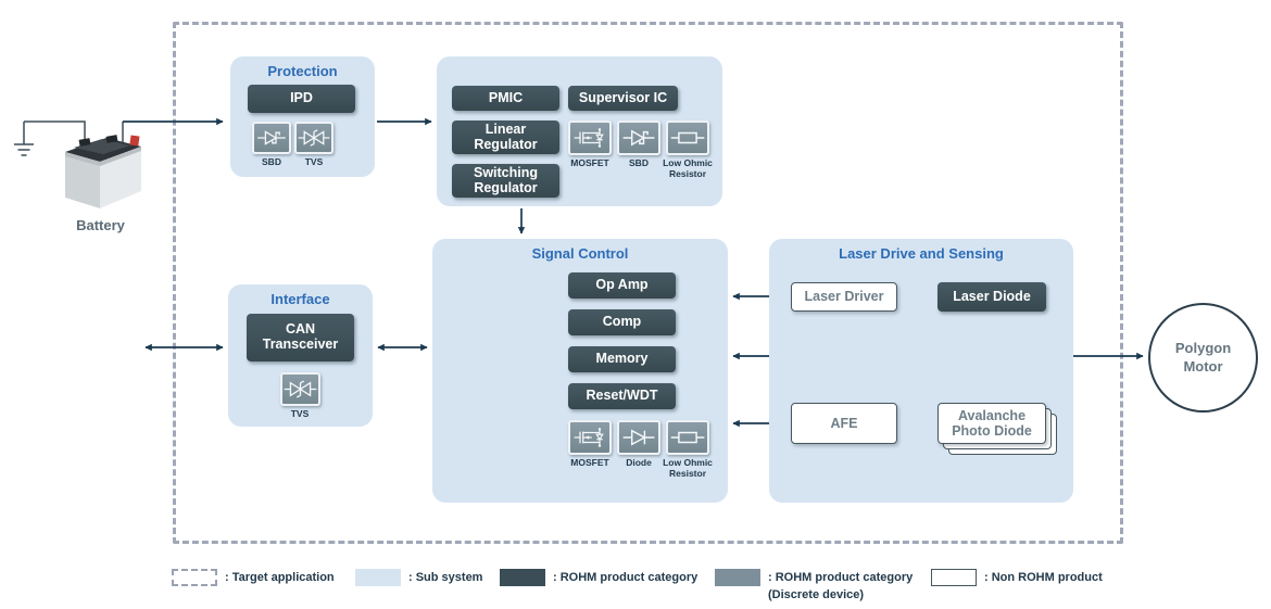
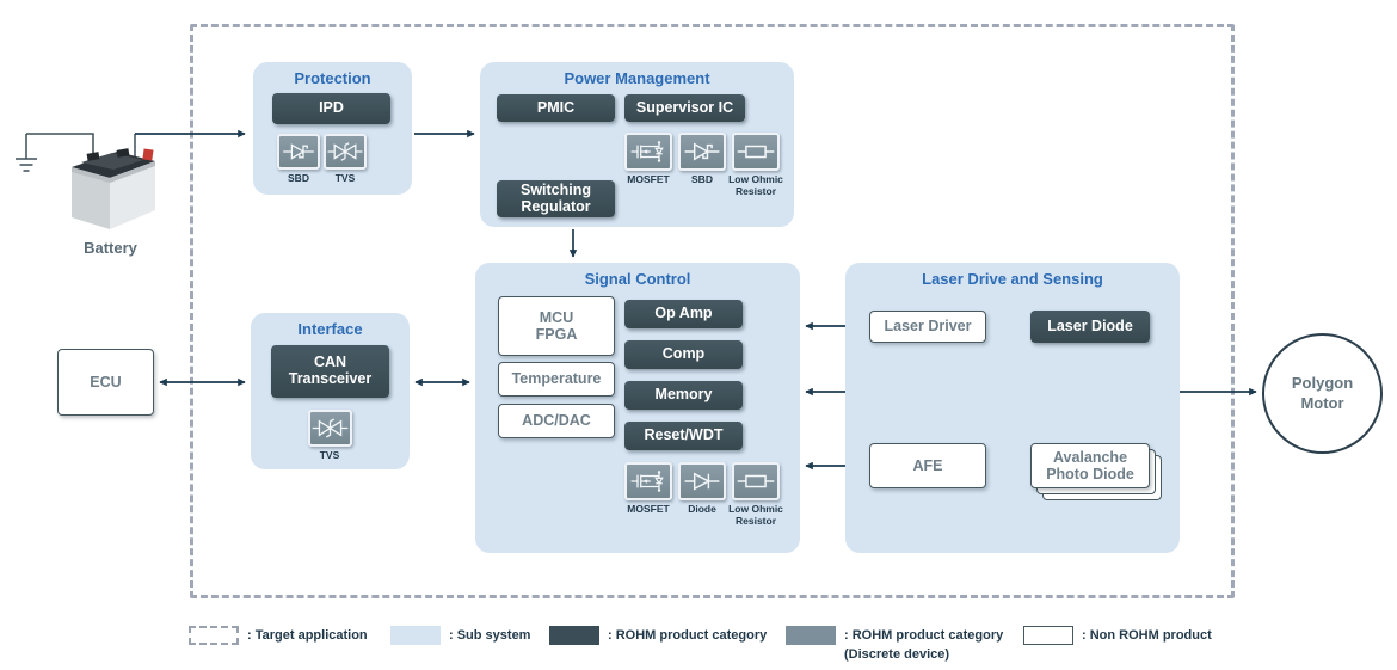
  Battery
+ ECU
  Protection
  IPD
  SBD
  TVS
+ Power Management
  PMIC
  Supervisor IC
- Linear Regulator
  Switching Regulator
  MOSFET
  SBD
  Low Ohmic Resistor
  Interface
  CAN Transceiver
  TVS
  Signal Control
+ MCU
+ FPGA
+ Temperature
+ ADC/DAC
  Op Amp
  Comp
  Memory
  Reset/WDT
  MOSFET
  Diode
  Low Ohmic Resistor
  Laser Drive and Sensing
  Laser Driver
  Laser Diode
  AFE
  Avalanche Photo Diode
  Polygon
  Motor
  : Target application
  : Sub system
  : ROHM product category
  : ROHM product category
  (Discrete device)
  : Non ROHM product
